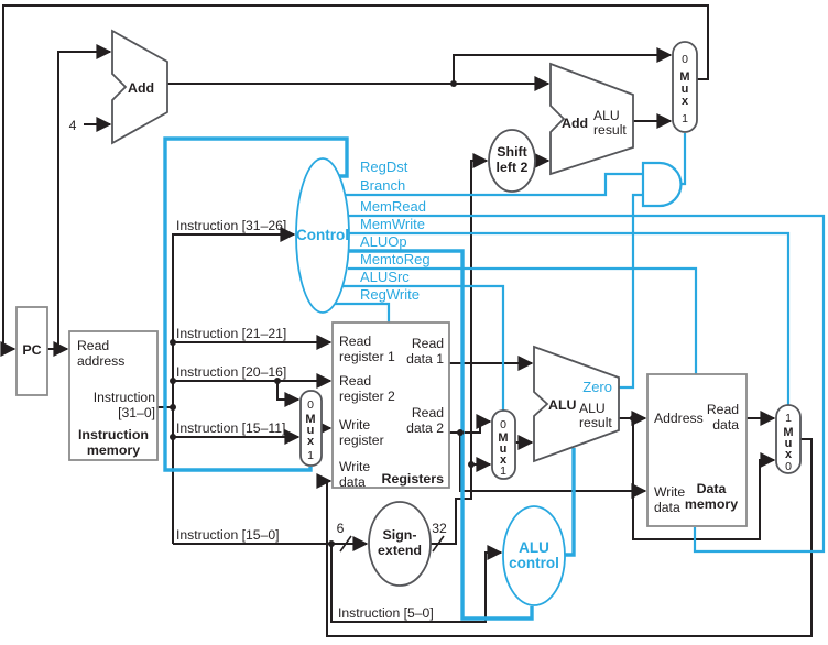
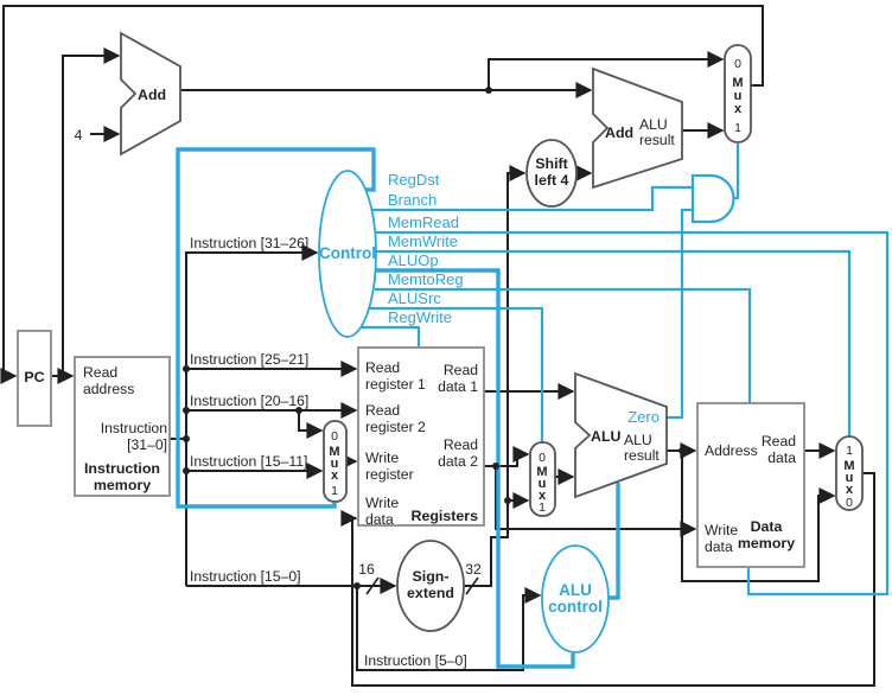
  Control
  RegDst
  Branch
  MemRead
  MemWrite
  ALUOp
  MemtoReg
  ALUSrc
  RegWrite
  Instruction [31–26]
- Instruction [21–21]
+ Instruction [25–21]
  Instruction [20–16]
  Instruction [15–11]
  Instruction [15–0]
  Instruction [5–0]
  4
- 6
+ 16
  32
  PC
  Read
  address
  Instruction
  [31–0]
  Instruction
  memory
  Read
  register 1
  Read
  register 2
  Write
  register
  Write
  data
  Read
  data 1
  Read
  data 2
  Registers
  Address
  Read
  data
  Write
  data
  Data
  memory
  Add
  Add
  ALU
  result
  ALU
  ALU
  result
  Zero
  Shift
- left 2
+ left 4
  Sign-
  extend
  ALU
  control
  0
  M
  u
  x
  1
  0
  M
  u
  x
  1
  0
  M
  u
  x
  1
  1
  M
  u
  x
  0
